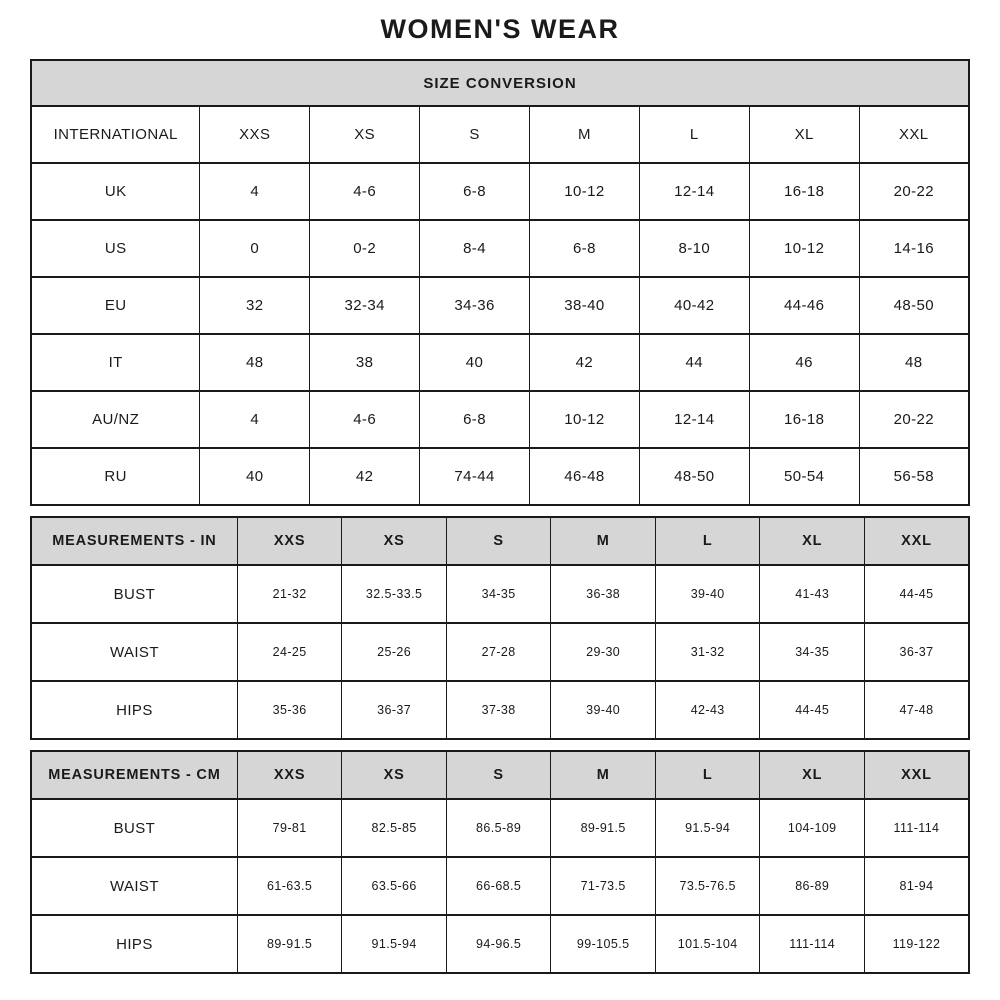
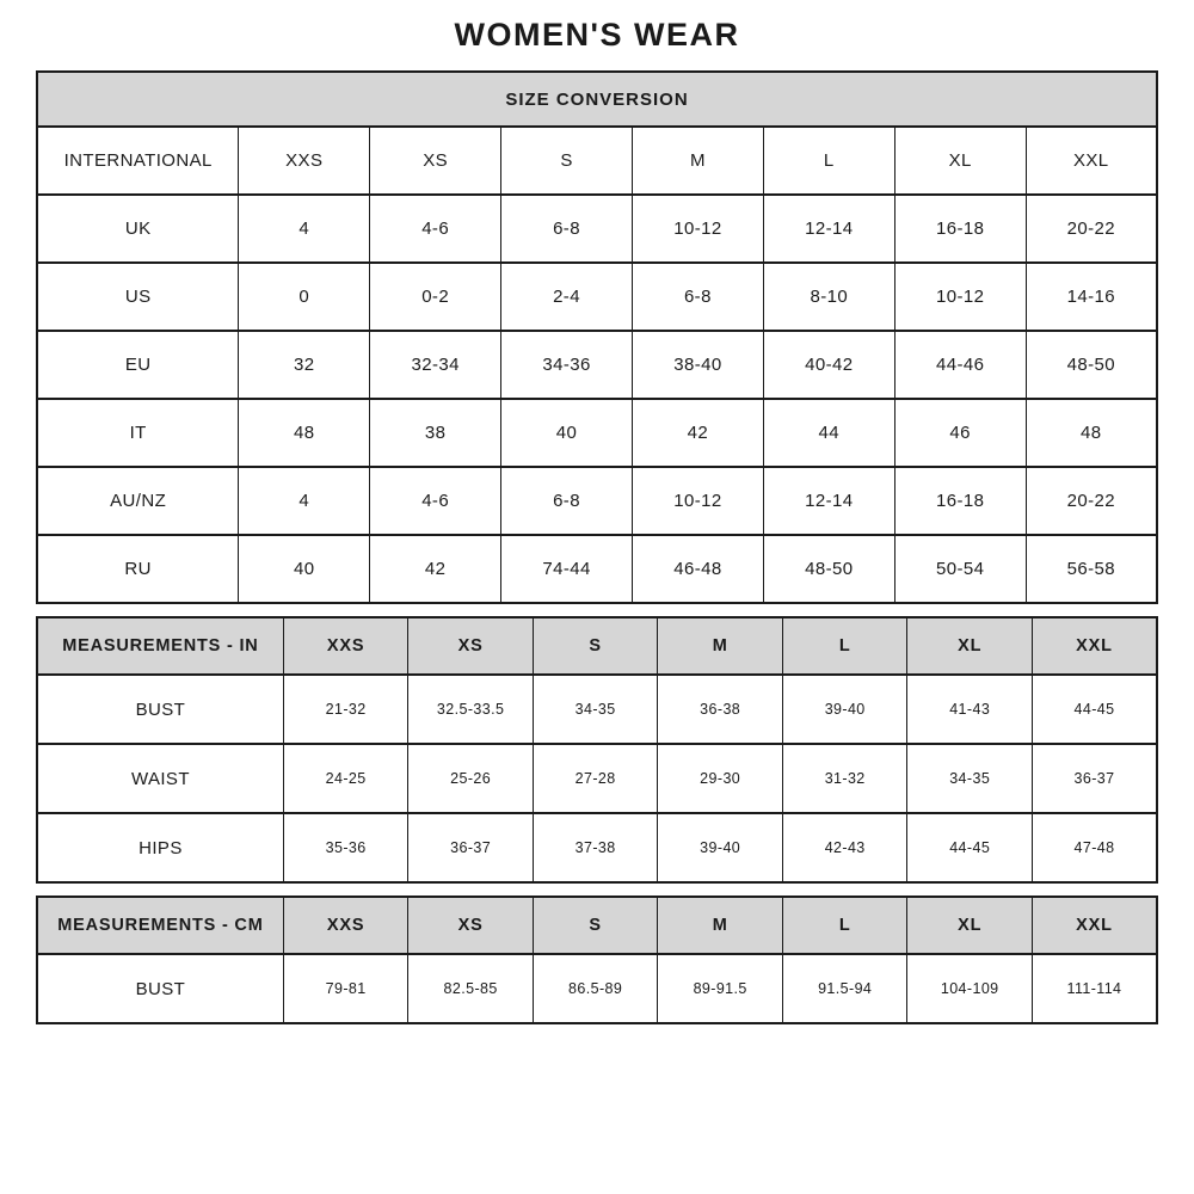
  WOMEN'S WEAR
  SIZE CONVERSION
  INTERNATIONAL	XXS	XS	S	M	L	XL	XXL
  UK	4	4-6	6-8	10-12	12-14	16-18	20-22
- US	0	0-2	8-4	6-8	8-10	10-12	14-16
+ US	0	0-2	2-4	6-8	8-10	10-12	14-16
  EU	32	32-34	34-36	38-40	40-42	44-46	48-50
  IT	48	38	40	42	44	46	48
  AU/NZ	4	4-6	6-8	10-12	12-14	16-18	20-22
  RU	40	42	74-44	46-48	48-50	50-54	56-58
  MEASUREMENTS - IN	XXS	XS	S	M	L	XL	XXL
  BUST	21-32	32.5-33.5	34-35	36-38	39-40	41-43	44-45
  WAIST	24-25	25-26	27-28	29-30	31-32	34-35	36-37
  HIPS	35-36	36-37	37-38	39-40	42-43	44-45	47-48
  MEASUREMENTS - CM	XXS	XS	S	M	L	XL	XXL
  BUST	79-81	82.5-85	86.5-89	89-91.5	91.5-94	104-109	111-114
- WAIST	61-63.5	63.5-66	66-68.5	71-73.5	73.5-76.5	86-89	81-94
- HIPS	89-91.5	91.5-94	94-96.5	99-105.5	101.5-104	111-114	119-122
